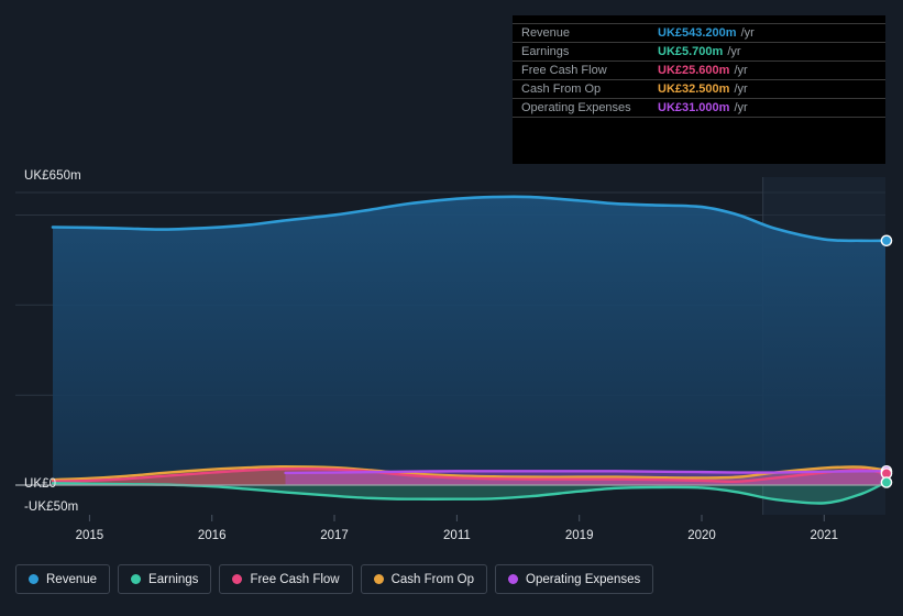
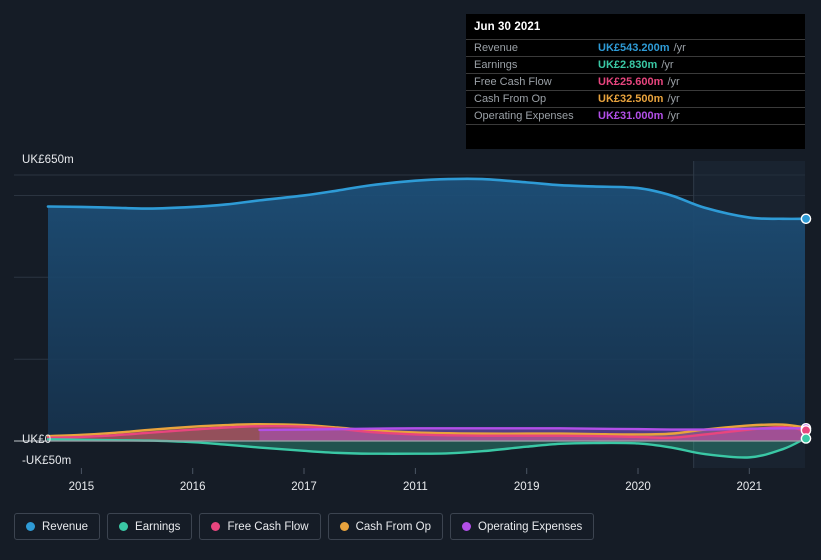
  UK£650m
  UK£0
  -UK£50m
  2015
  2016
  2017
  2011
  2019
  2020
  2021
+ Jun 30 2021
  Revenue
  UK£543.200m
  /yr
  Earnings
- UK£5.700m
+ UK£2.830m
  /yr
  Free Cash Flow
  UK£25.600m
  /yr
  Cash From Op
  UK£32.500m
  /yr
  Operating Expenses
  UK£31.000m
  /yr
  Revenue
  Earnings
  Free Cash Flow
  Cash From Op
  Operating Expenses
